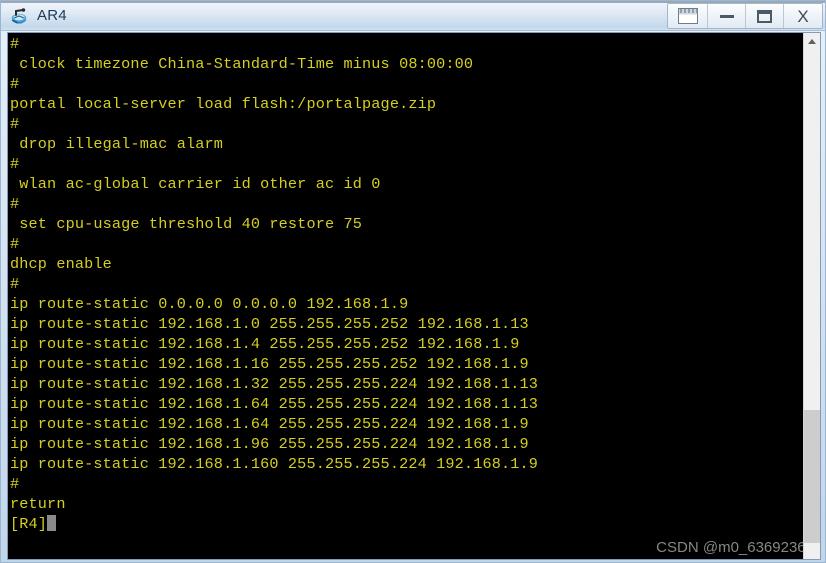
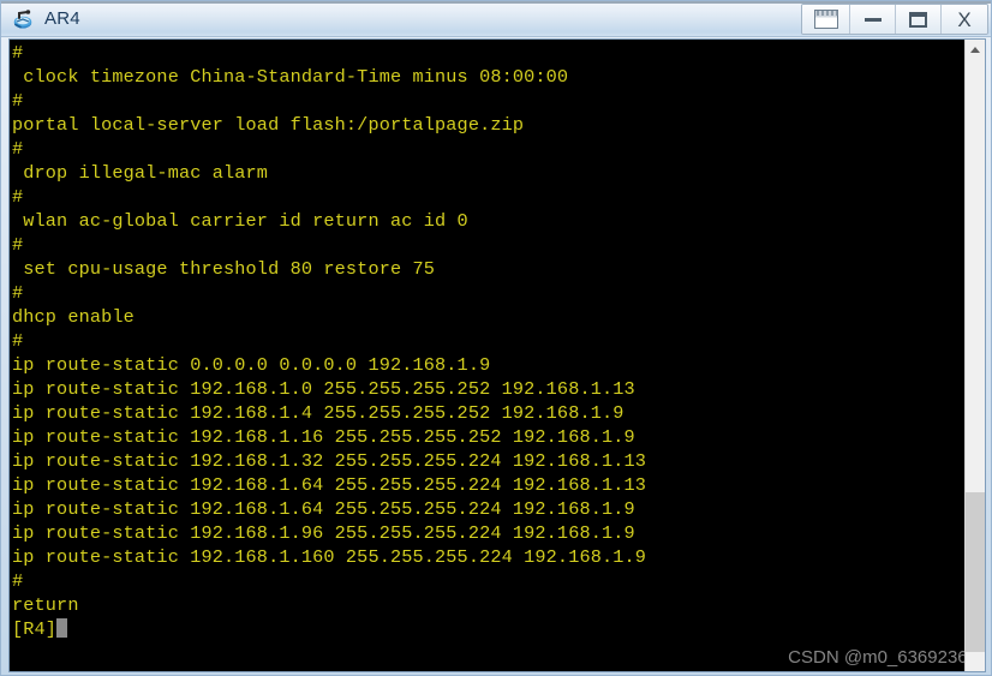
  AR4
  X
  #
  clock timezone China-Standard-Time minus 08:00:00
  #
  portal local-server load flash:/portalpage.zip
  #
  drop illegal-mac alarm
  #
- wlan ac-global carrier id other ac id 0
+ wlan ac-global carrier id return ac id 0
  #
- set cpu-usage threshold 40 restore 75
+ set cpu-usage threshold 80 restore 75
  #
  dhcp enable
  #
  ip route-static 0.0.0.0 0.0.0.0 192.168.1.9
  ip route-static 192.168.1.0 255.255.255.252 192.168.1.13
  ip route-static 192.168.1.4 255.255.255.252 192.168.1.9
  ip route-static 192.168.1.16 255.255.255.252 192.168.1.9
  ip route-static 192.168.1.32 255.255.255.224 192.168.1.13
  ip route-static 192.168.1.64 255.255.255.224 192.168.1.13
  ip route-static 192.168.1.64 255.255.255.224 192.168.1.9
  ip route-static 192.168.1.96 255.255.255.224 192.168.1.9
  ip route-static 192.168.1.160 255.255.255.224 192.168.1.9
  #
  return
  [R4]
  CSDN @m0_6369236
